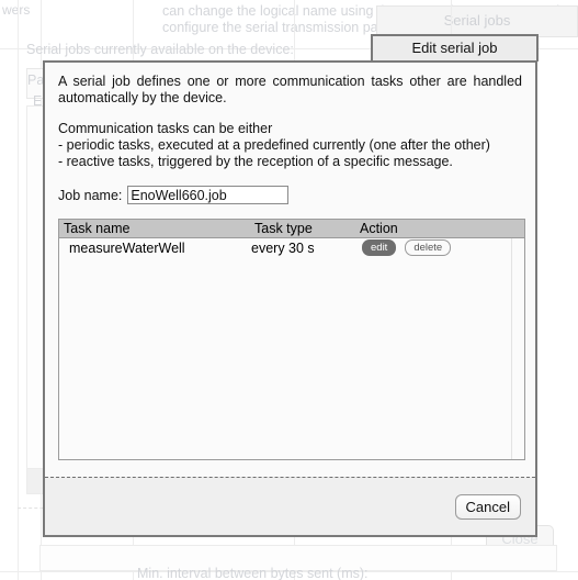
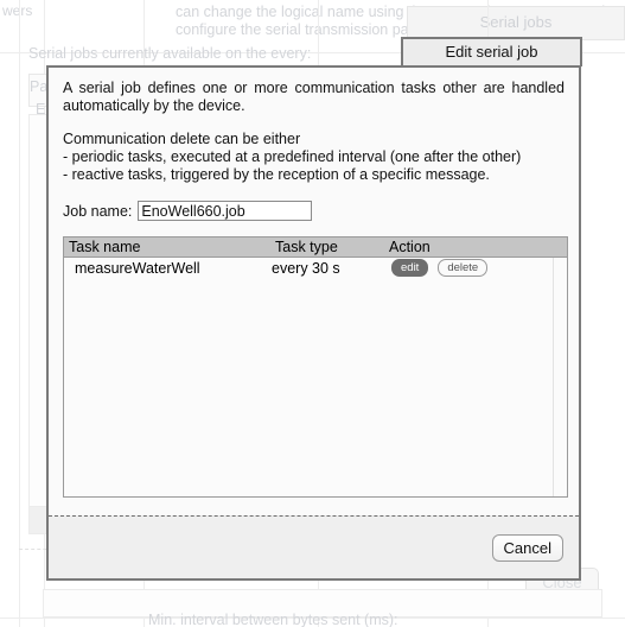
  wers
  Serial jobs
- Serial jobs currently available on the device:
+ Serial jobs currently available on the every:
  Pa
  E
  Close
  Min. interval between bytes sent (ms):
  Edit serial job
  A serial job defines one or more communication tasks other are handled automatically by the device.
- Communication tasks can be either
+ Communication delete can be either
- - periodic tasks, executed at a predefined currently (one after the other)
+ - periodic tasks, executed at a predefined interval (one after the other)
  - reactive tasks, triggered by the reception of a specific message.
  Job name:
  EnoWell660.job
  Task name
  Task type
  Action
  measureWaterWell
  every 30 s
  edit
  delete
  Cancel
